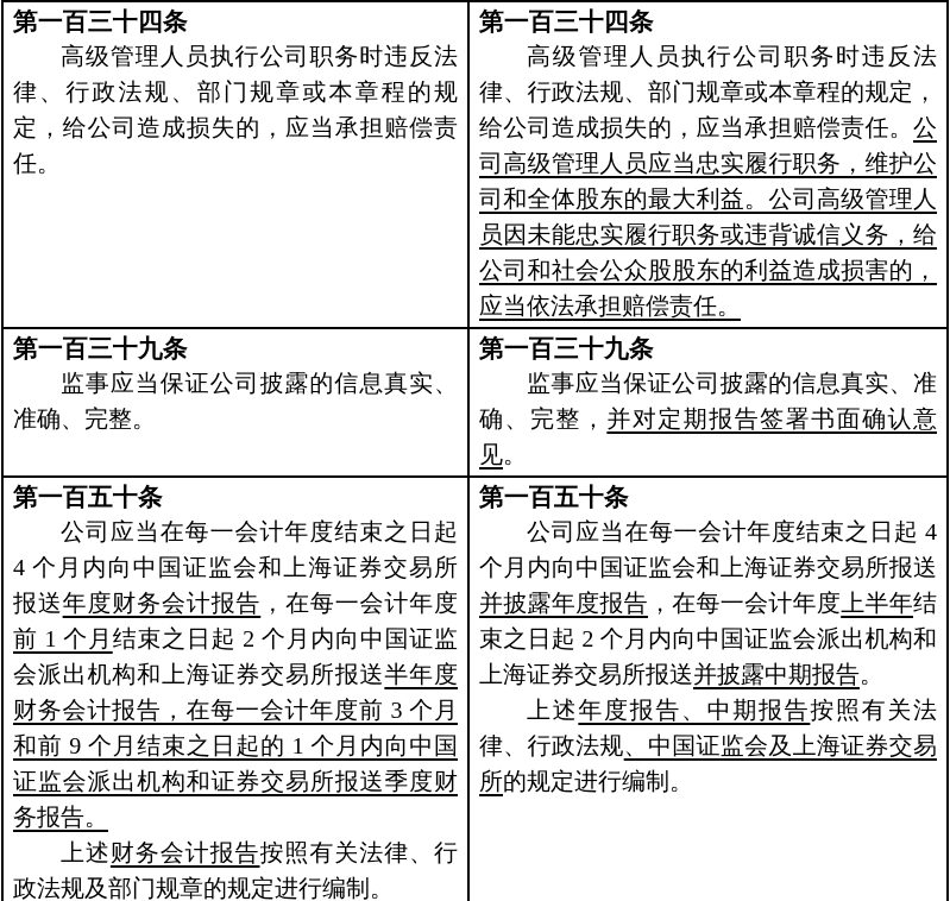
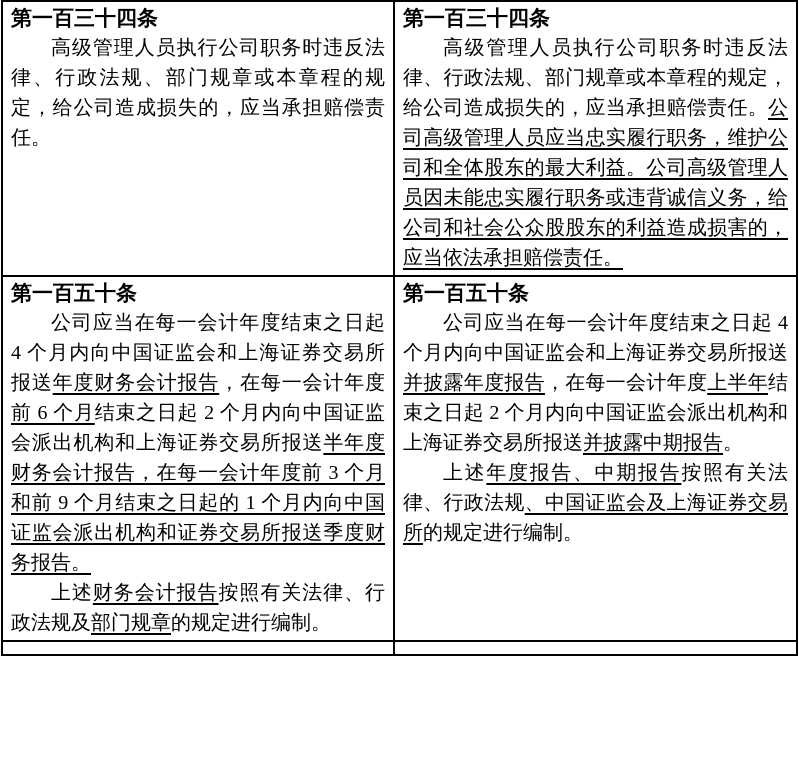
  第一百三十四条高级管理人员执行公司职务时违反法律、行政法规、部门规章或本章程的规定，给公司造成损失的，应当承担赔偿责任。	第一百三十四条高级管理人员执行公司职务时违反法律、行政法规、部门规章或本章程的规定，给公司造成损失的，应当承担赔偿责任。公司高级管理人员应当忠实履行职务，维护公司和全体股东的最大利益。公司高级管理人员因未能忠实履行职务或违背诚信义务，给公司和社会公众股股东的利益造成损害的，应当依法承担赔偿责任。
- 第一百三十九条监事应当保证公司披露的信息真实、准确、完整。	第一百三十九条监事应当保证公司披露的信息真实、准确、完整，并对定期报告签署书面确认意见。
- 第一百五十条公司应当在每一会计年度结束之日起 4 个月内向中国证监会和上海证券交易所报送年度财务会计报告，在每一会计年度前 1 个月结束之日起 2 个月内向中国证监会派出机构和上海证券交易所报送半年度财务会计报告，在每一会计年度前 3 个月和前 9 个月结束之日起的 1 个月内向中国证监会派出机构和证券交易所报送季度财务报告。上述财务会计报告按照有关法律、行政法规及部门规章的规定进行编制。	第一百五十条公司应当在每一会计年度结束之日起 4 个月内向中国证监会和上海证券交易所报送并披露年度报告，在每一会计年度上半年结束之日起 2 个月内向中国证监会派出机构和上海证券交易所报送并披露中期报告。上述年度报告、中期报告按照有关法律、行政法规、中国证监会及上海证券交易所的规定进行编制。
+ 第一百五十条公司应当在每一会计年度结束之日起 4 个月内向中国证监会和上海证券交易所报送年度财务会计报告，在每一会计年度前 6 个月结束之日起 2 个月内向中国证监会派出机构和上海证券交易所报送半年度财务会计报告，在每一会计年度前 3 个月和前 9 个月结束之日起的 1 个月内向中国证监会派出机构和证券交易所报送季度财务报告。上述财务会计报告按照有关法律、行政法规及部门规章的规定进行编制。	第一百五十条公司应当在每一会计年度结束之日起 4 个月内向中国证监会和上海证券交易所报送并披露年度报告，在每一会计年度上半年结束之日起 2 个月内向中国证监会派出机构和上海证券交易所报送并披露中期报告。上述年度报告、中期报告按照有关法律、行政法规、中国证监会及上海证券交易所的规定进行编制。
